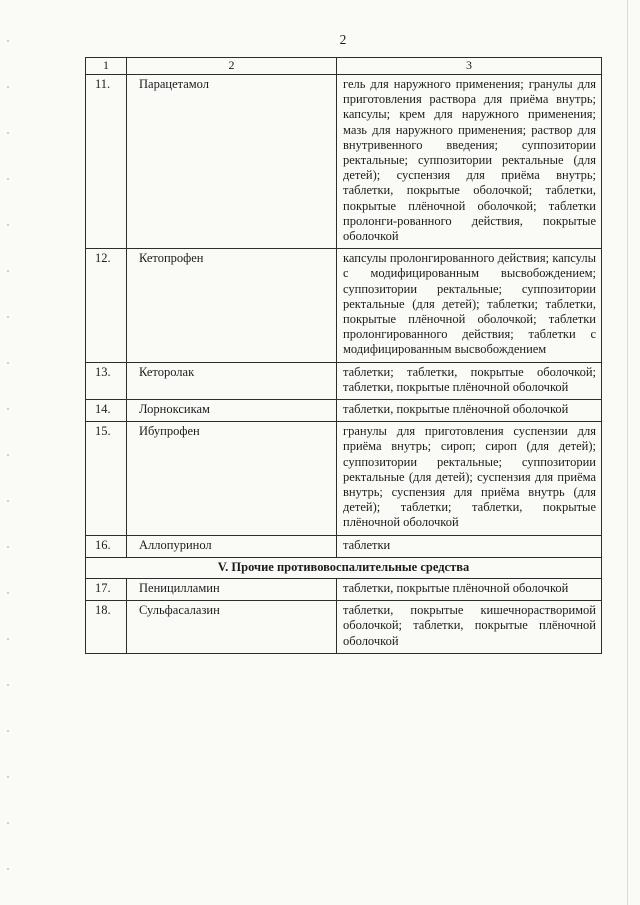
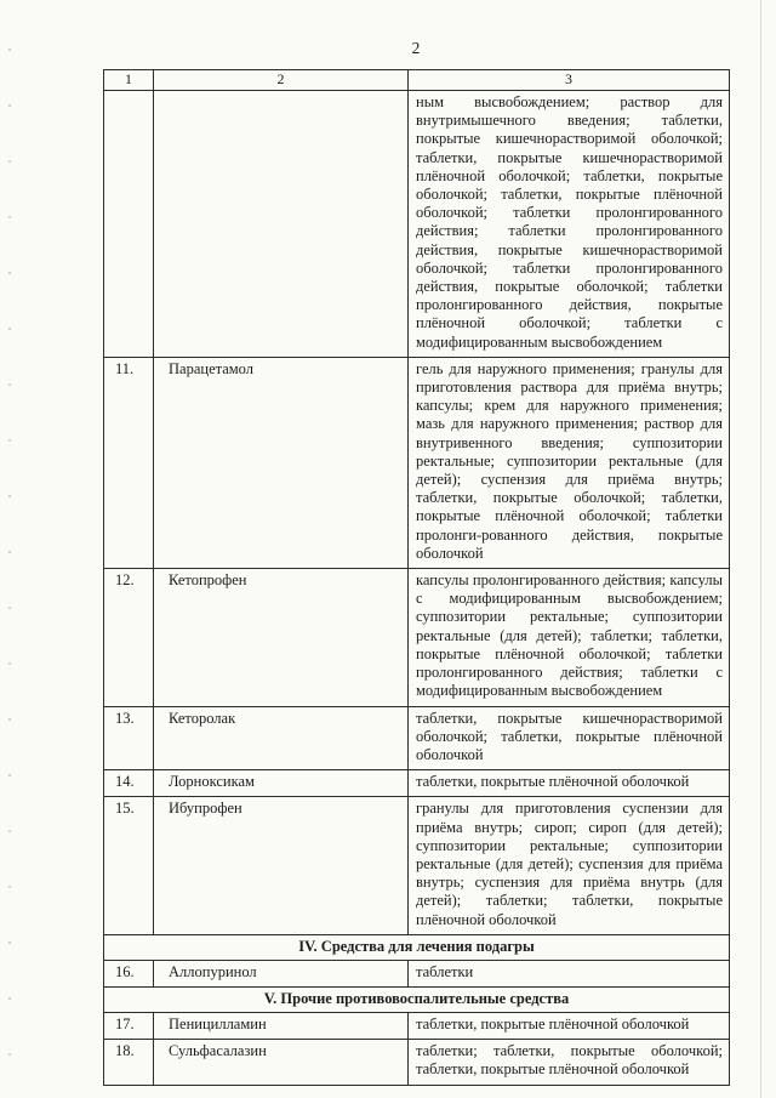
  2
  1	2	3
+ 		ным высвобождением; раствор для внутримышечного введения; таблетки, покрытые кишечнорастворимой оболочкой; таблетки, покрытые кишечнорастворимой плёночной оболочкой; таблетки, покрытые оболочкой; таблетки, покрытые плёночной оболочкой; таблетки пролонгированного действия; таблетки пролонгированного действия, покрытые кишечнорастворимой оболочкой; таблетки пролонгированного действия, покрытые оболочкой; таблетки пролонгированного действия, покрытые плёночной оболочкой; таблетки с модифицированным высвобождением
  11.	Парацетамол	гель для наружного применения; гранулы для приготовления раствора для приёма внутрь; капсулы; крем для наружного применения; мазь для наружного применения; раствор для внутривенного введения; суппозитории ректальные; суппозитории ректальные (для детей); суспензия для приёма внутрь; таблетки, покрытые оболочкой; таблетки, покрытые плёночной оболочкой; таблетки пролонги-рованного действия, покрытые оболочкой
  12.	Кетопрофен	капсулы пролонгированного действия; капсулы с модифицированным высвобождением; суппозитории ректальные; суппозитории ректальные (для детей); таблетки; таблетки, покрытые плёночной оболочкой; таблетки пролонгированного действия; таблетки с модифицированным высвобождением
- 13.	Кеторолак	таблетки; таблетки, покрытые оболочкой; таблетки, покрытые плёночной оболочкой
+ 13.	Кеторолак	таблетки, покрытые кишечнорастворимой оболочкой; таблетки, покрытые плёночной оболочкой
  14.	Лорноксикам	таблетки, покрытые плёночной оболочкой
  15.	Ибупрофен	гранулы для приготовления суспензии для приёма внутрь; сироп; сироп (для детей); суппозитории ректальные; суппозитории ректальные (для детей); суспензия для приёма внутрь; суспензия для приёма внутрь (для детей); таблетки; таблетки, покрытые плёночной оболочкой
+ IV. Средства для лечения подагры
  16.	Аллопуринол	таблетки
  V. Прочие противовоспалительные средства
  17.	Пеницилламин	таблетки, покрытые плёночной оболочкой
- 18.	Сульфасалазин	таблетки, покрытые кишечнорастворимой оболочкой; таблетки, покрытые плёночной оболочкой
+ 18.	Сульфасалазин	таблетки; таблетки, покрытые оболочкой; таблетки, покрытые плёночной оболочкой
